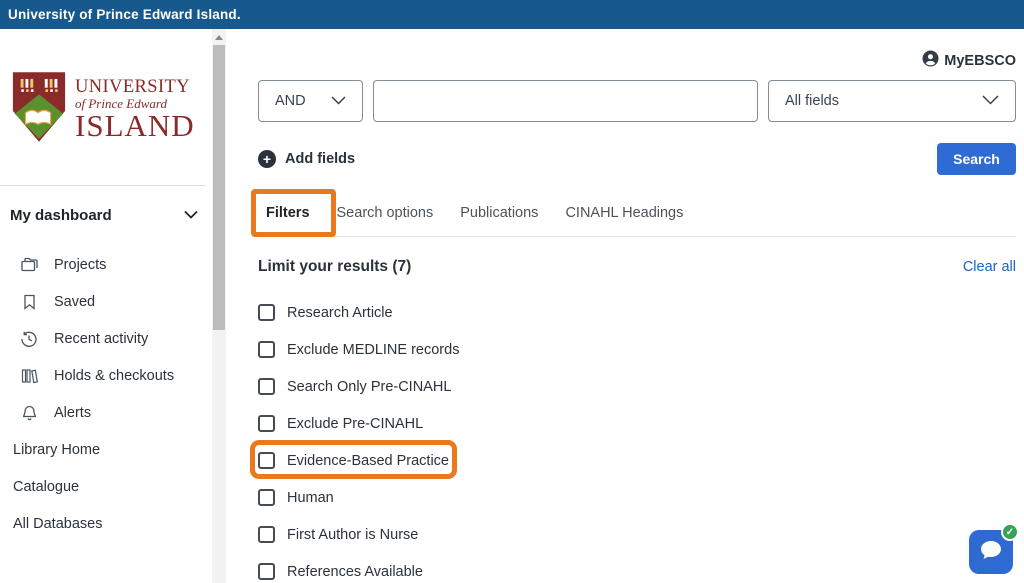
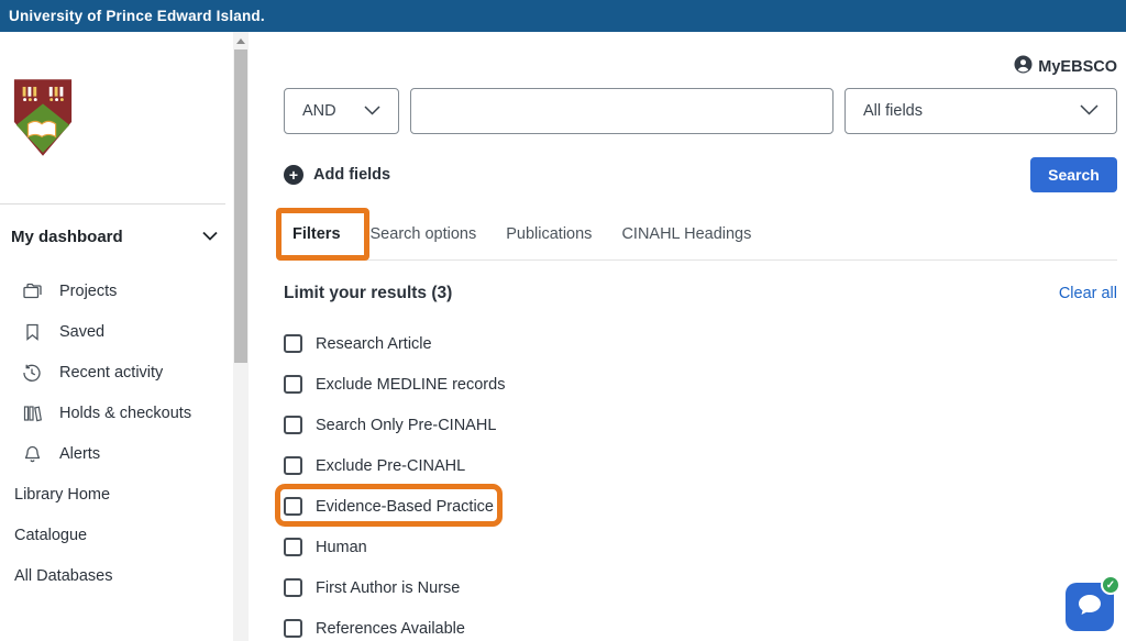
  University of Prince Edward Island.
- UNIVERSITY
- of Prince Edward
- ISLAND
  My dashboard
  Projects
  Saved
  Recent activity
  Holds & checkouts
  Alerts
  Library Home
  Catalogue
  All Databases
  MyEBSCO
  AND
  All fields
  +
  Add fields
  Search
  Filters
  Search options
  Publications
  CINAHL Headings
- Limit your results (7)
+ Limit your results (3)
  Clear all
  Research Article
  Exclude MEDLINE records
  Search Only Pre-CINAHL
  Exclude Pre-CINAHL
  Evidence-Based Practice
  Human
  First Author is Nurse
  References Available
  ✓
